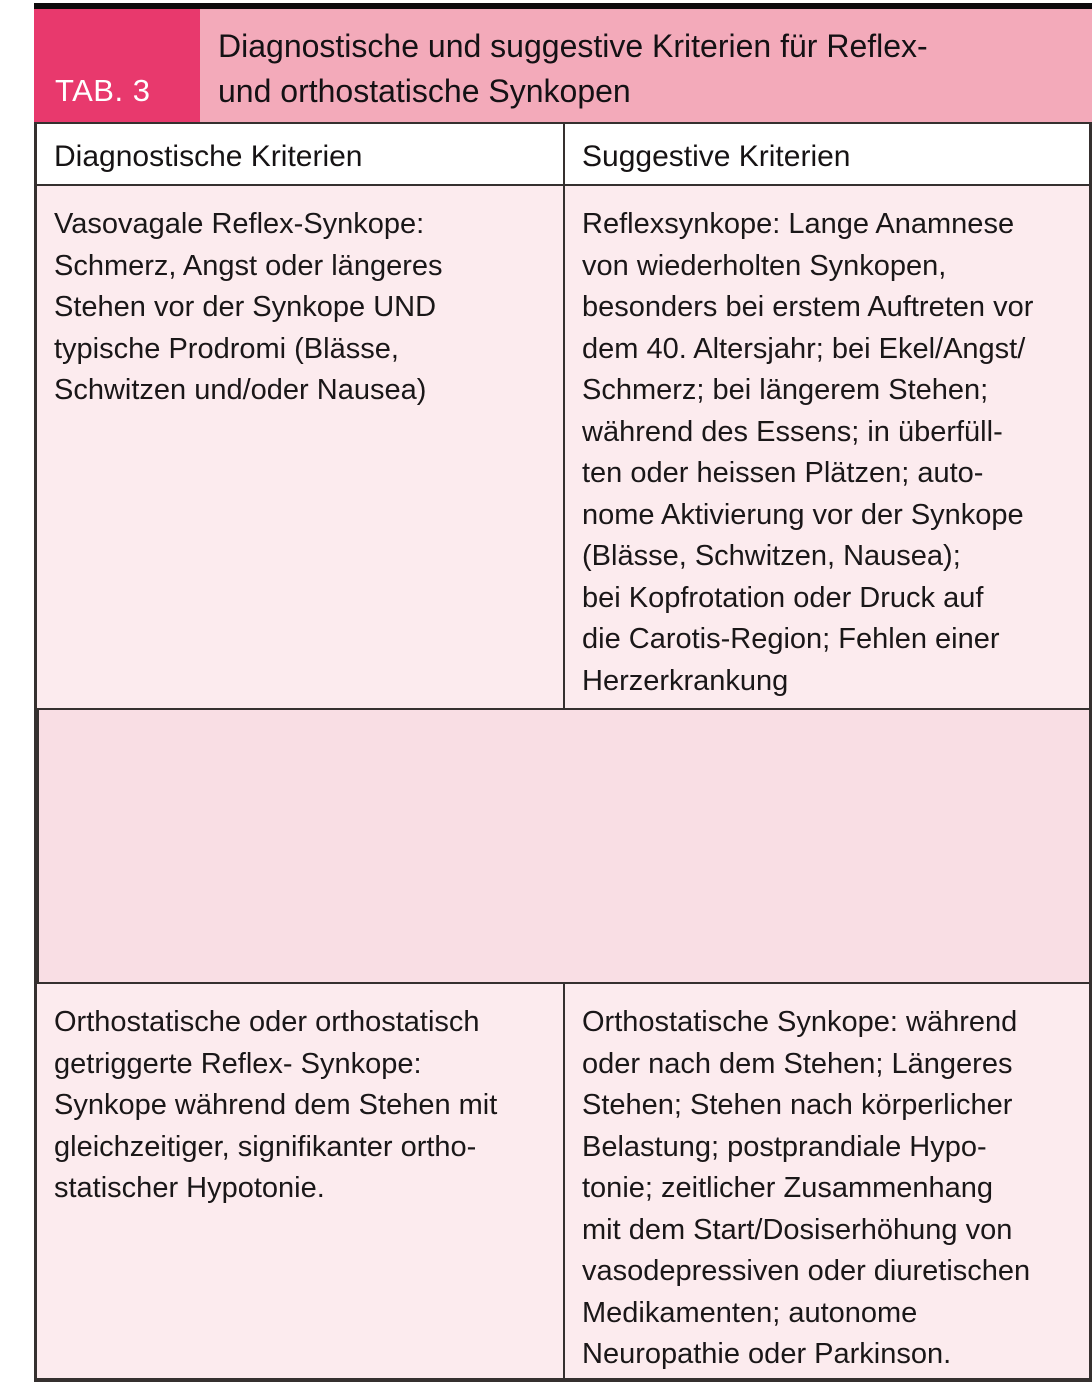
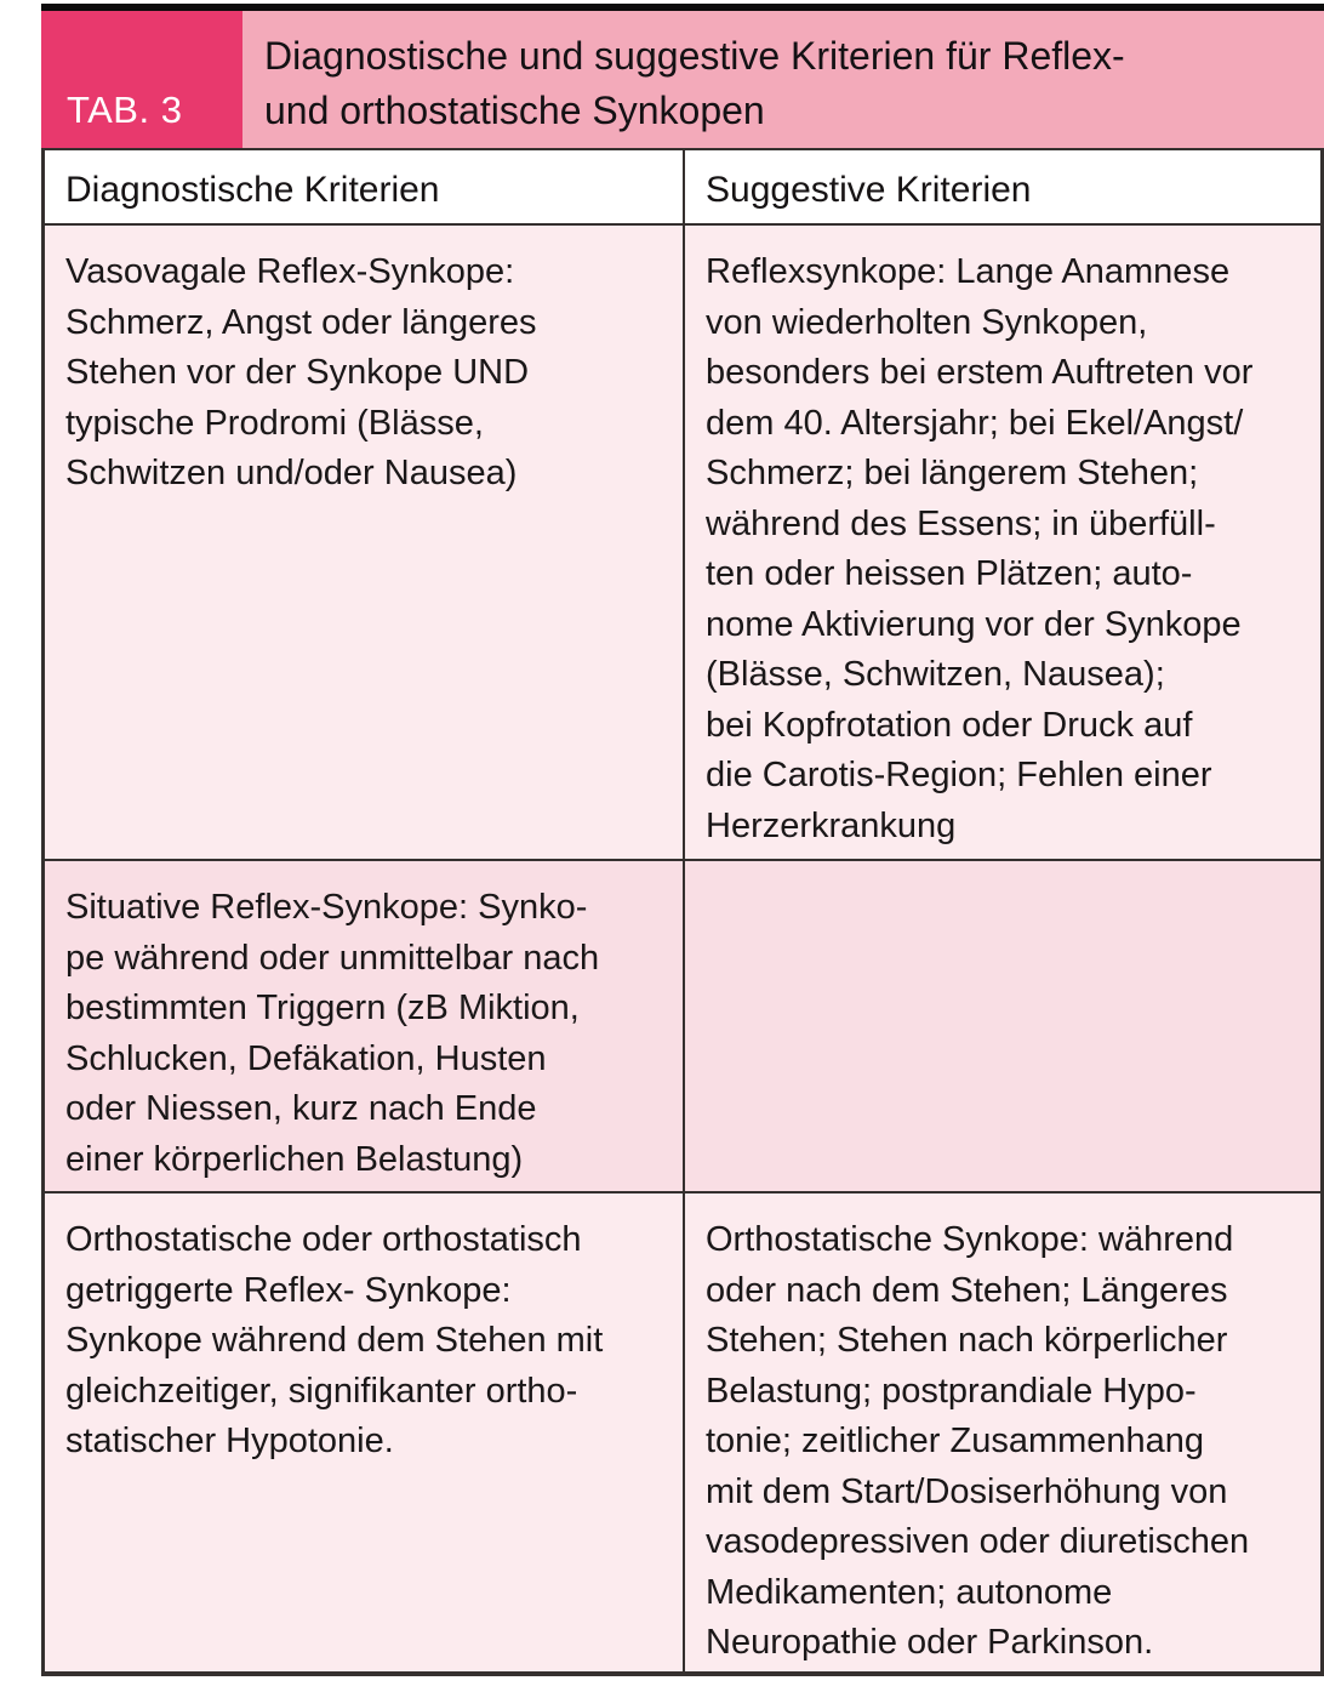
  TAB. 3
  Diagnostische und suggestive Kriterien für Reflex-
  und orthostatische Synkopen
  Diagnostische Kriterien
  Suggestive Kriterien
  Vasovagale Reflex-Synkope:
  Schmerz, Angst oder längeres
  Stehen vor der Synkope UND
  typische Prodromi (Blässe,
  Schwitzen und/oder Nausea)
  Reflexsynkope: Lange Anamnese
  von wiederholten Synkopen,
  besonders bei erstem Auftreten vor
  dem 40. Altersjahr; bei Ekel/Angst/
  Schmerz; bei längerem Stehen;
  während des Essens; in überfüll-
  ten oder heissen Plätzen; auto-
  nome Aktivierung vor der Synkope
  (Blässe, Schwitzen, Nausea);
  bei Kopfrotation oder Druck auf
  die Carotis-Region; Fehlen einer
  Herzerkrankung
+ Situative Reflex-Synkope: Synko-
+ pe während oder unmittelbar nach
+ bestimmten Triggern (zB Miktion,
+ Schlucken, Defäkation, Husten
+ oder Niessen, kurz nach Ende
+ einer körperlichen Belastung)
  Orthostatische oder orthostatisch
  getriggerte Reflex- Synkope:
  Synkope während dem Stehen mit
  gleichzeitiger, signifikanter ortho-
  statischer Hypotonie.
  Orthostatische Synkope: während
  oder nach dem Stehen; Längeres
  Stehen; Stehen nach körperlicher
  Belastung; postprandiale Hypo-
  tonie; zeitlicher Zusammenhang
  mit dem Start/Dosiserhöhung von
  vasodepressiven oder diuretischen
  Medikamenten; autonome
  Neuropathie oder Parkinson.
